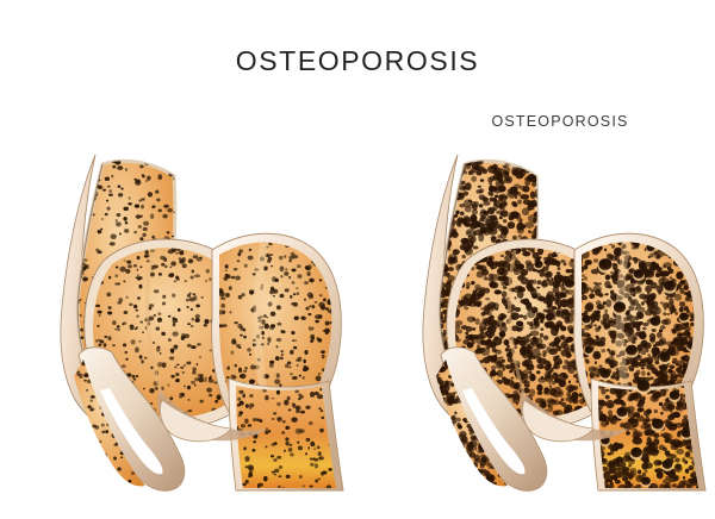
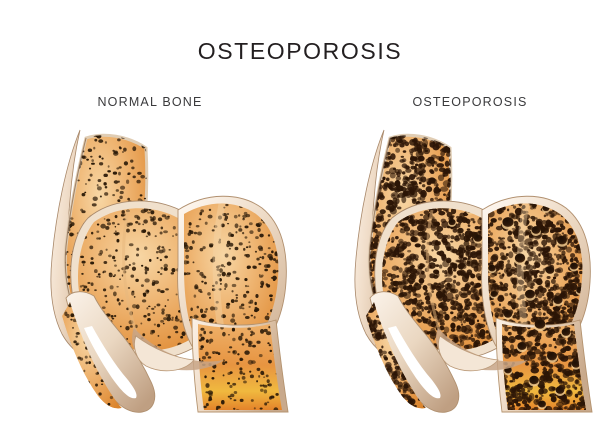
  OSTEOPOROSIS
+ NORMAL BONE
  OSTEOPOROSIS
